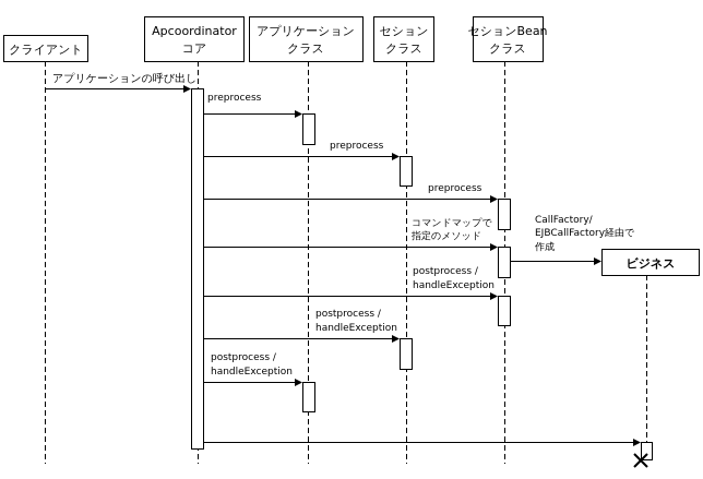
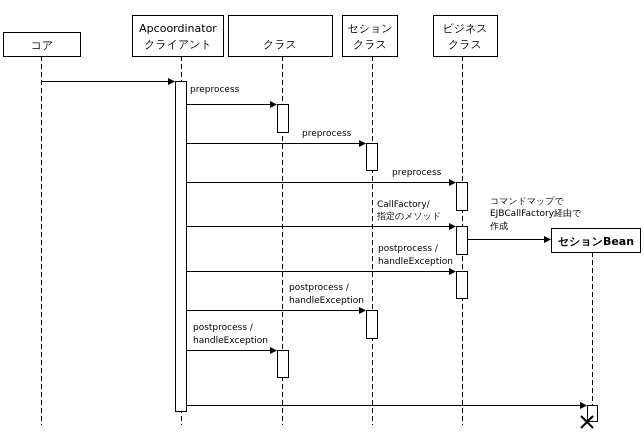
- クライアント
+ コア
  Apcoordinator
- コア
+ クライアント
- アプリケーション
  クラス
  セション
  クラス
- セションBean
+ ビジネス
  クラス
- ビジネス
+ セションBean
- アプリケーションの呼び出し
  preprocess
  preprocess
  preprocess
- コマンドマップで
+ CallFactory/
  指定のメソッド
- CallFactory/
+ コマンドマップで
  EJBCallFactory経由で
  作成
  postprocess /
  handleException
  postprocess /
  handleException
  postprocess /
  handleException
